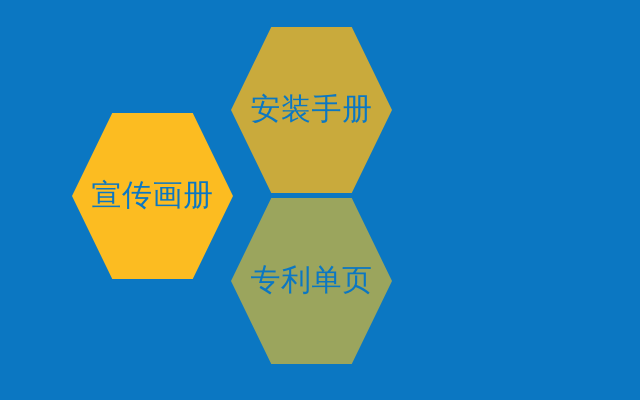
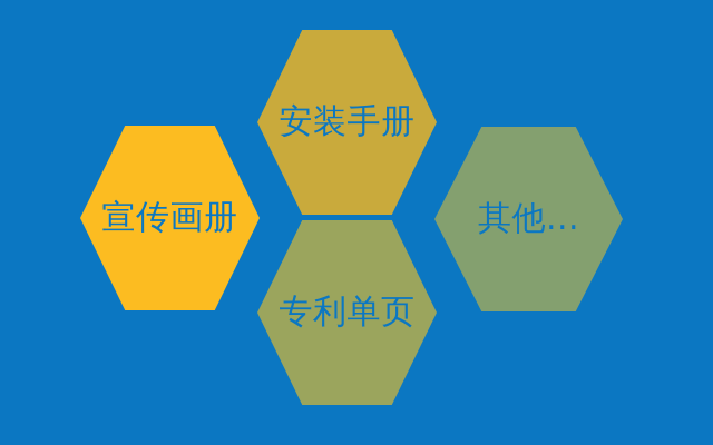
  宣传画册
  安装手册
  专利单页
+ 其他...
